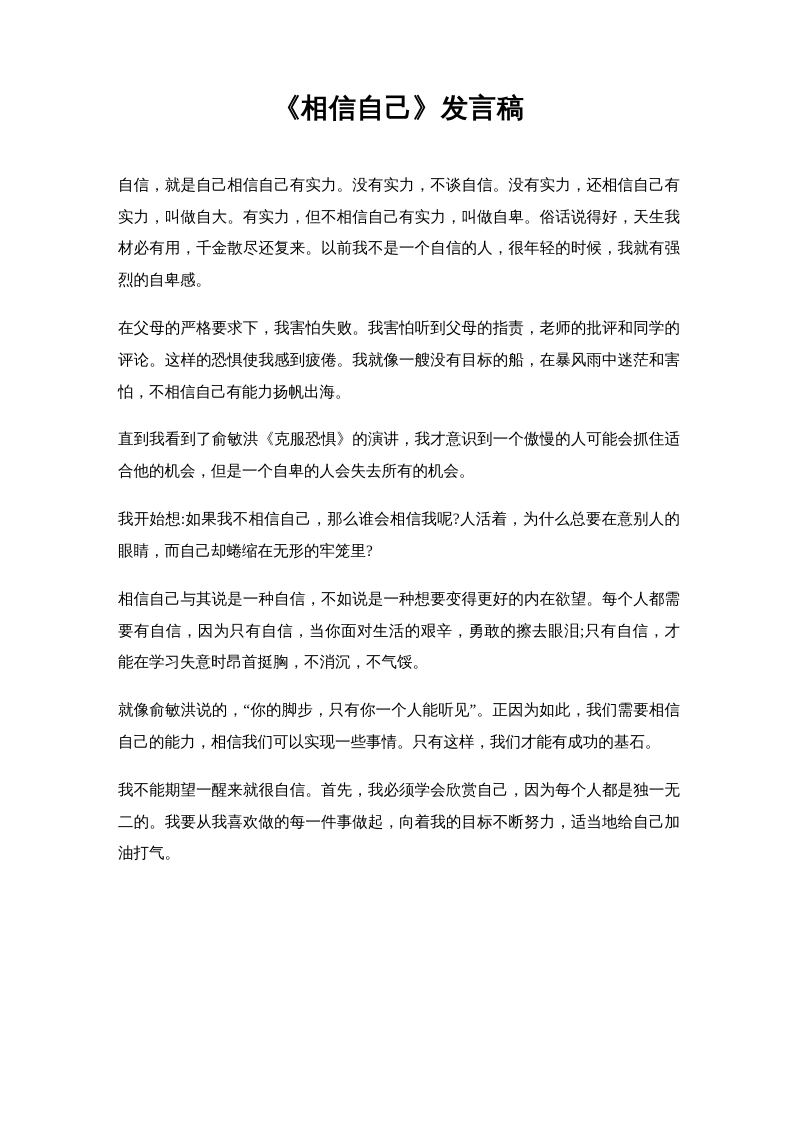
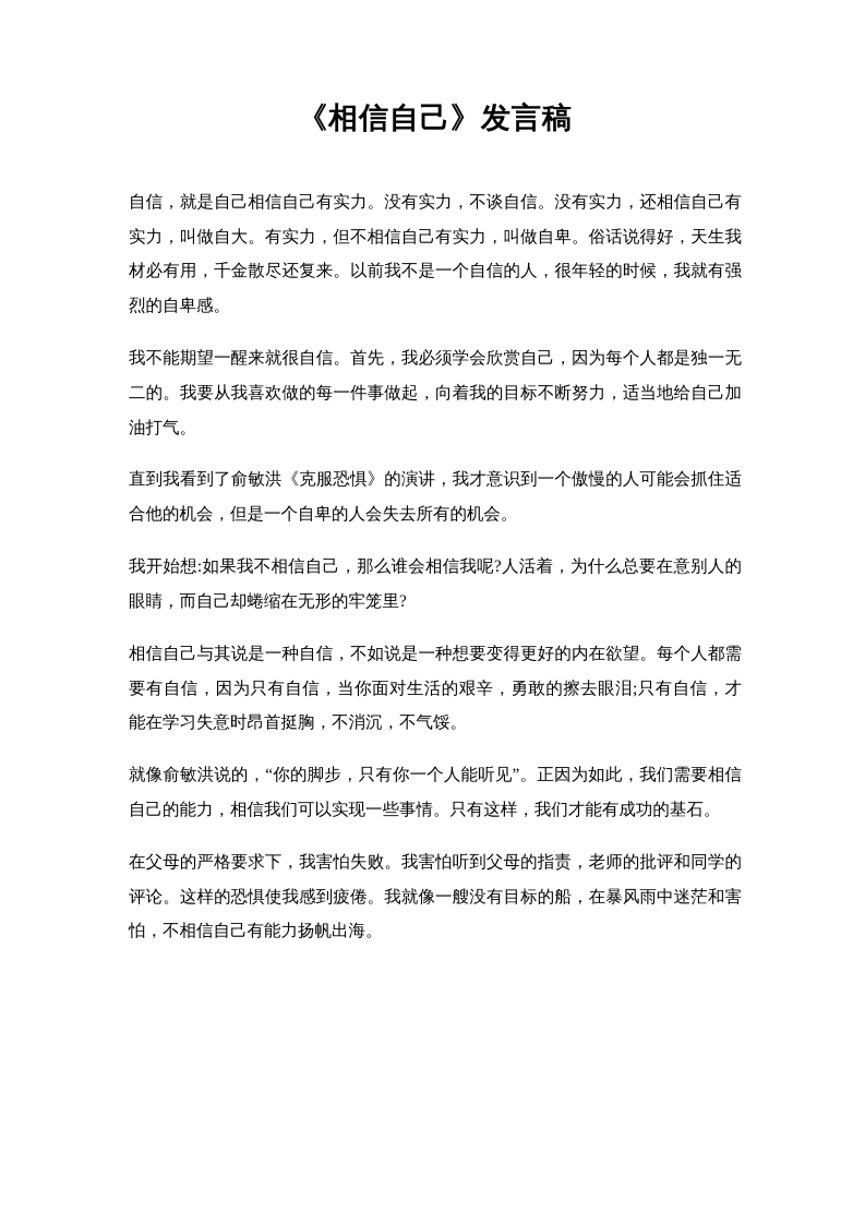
  《相信自己》发言稿
  自信，就是自己相信自己有实力。没有实力，不谈自信。没有实力，还相信自己有实力，叫做自大。有实力，但不相信自己有实力，叫做自卑。俗话说得好，天生我材必有用，千金散尽还复来。以前我不是一个自信的人，很年轻的时候，我就有强烈的自卑感。
- 在父母的严格要求下，我害怕失败。我害怕听到父母的指责，老师的批评和同学的评论。这样的恐惧使我感到疲倦。我就像一艘没有目标的船，在暴风雨中迷茫和害怕，不相信自己有能力扬帆出海。
+ 我不能期望一醒来就很自信。首先，我必须学会欣赏自己，因为每个人都是独一无二的。我要从我喜欢做的每一件事做起，向着我的目标不断努力，适当地给自己加油打气。
  直到我看到了俞敏洪《克服恐惧》的演讲，我才意识到一个傲慢的人可能会抓住适合他的机会，但是一个自卑的人会失去所有的机会。
  我开始想:如果我不相信自己，那么谁会相信我呢?人活着，为什么总要在意别人的眼睛，而自己却蜷缩在无形的牢笼里?
  相信自己与其说是一种自信，不如说是一种想要变得更好的内在欲望。每个人都需要有自信，因为只有自信，当你面对生活的艰辛，勇敢的擦去眼泪;只有自信，才能在学习失意时昂首挺胸，不消沉，不气馁。
  就像俞敏洪说的，“你的脚步，只有你一个人能听见”。正因为如此，我们需要相信自己的能力，相信我们可以实现一些事情。只有这样，我们才能有成功的基石。
- 我不能期望一醒来就很自信。首先，我必须学会欣赏自己，因为每个人都是独一无二的。我要从我喜欢做的每一件事做起，向着我的目标不断努力，适当地给自己加油打气。
+ 在父母的严格要求下，我害怕失败。我害怕听到父母的指责，老师的批评和同学的评论。这样的恐惧使我感到疲倦。我就像一艘没有目标的船，在暴风雨中迷茫和害怕，不相信自己有能力扬帆出海。
